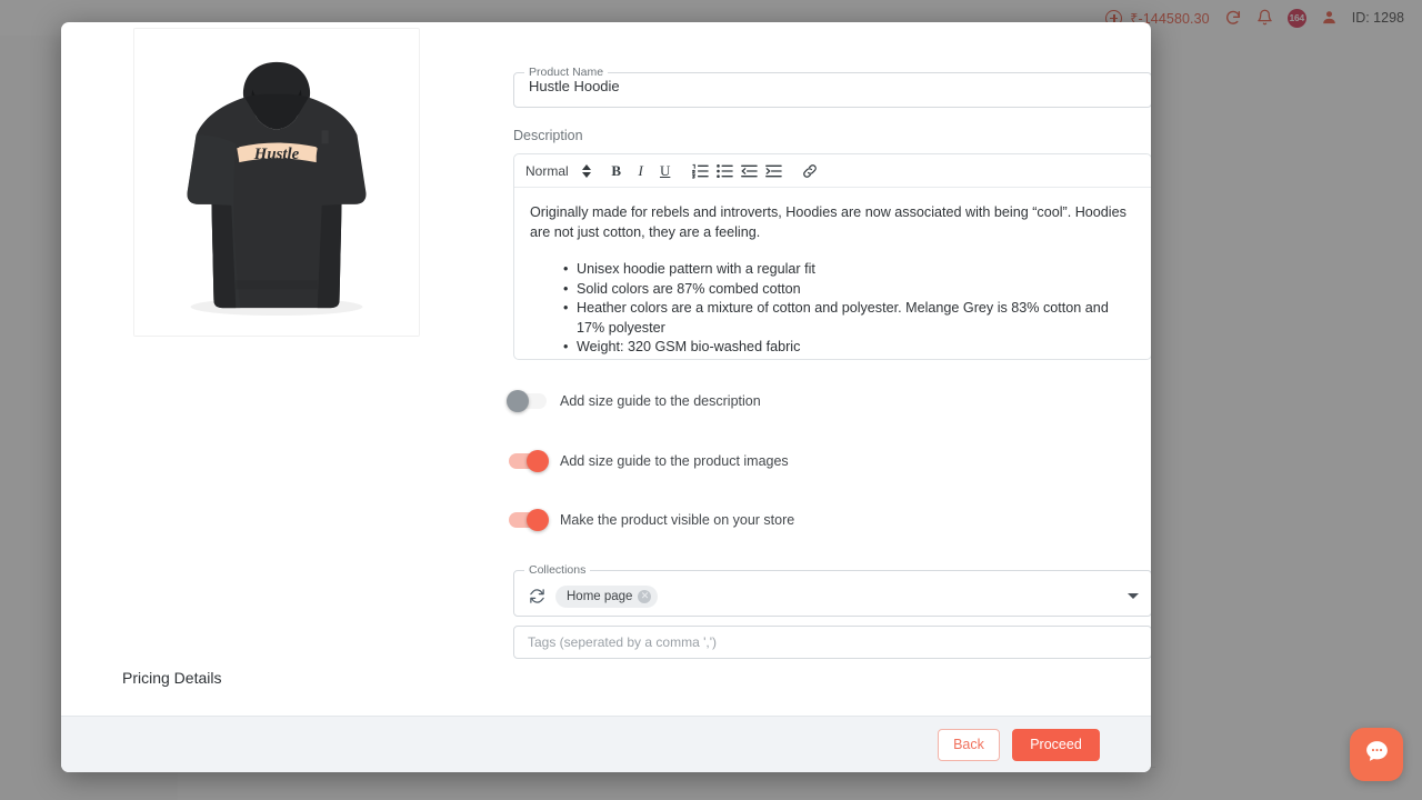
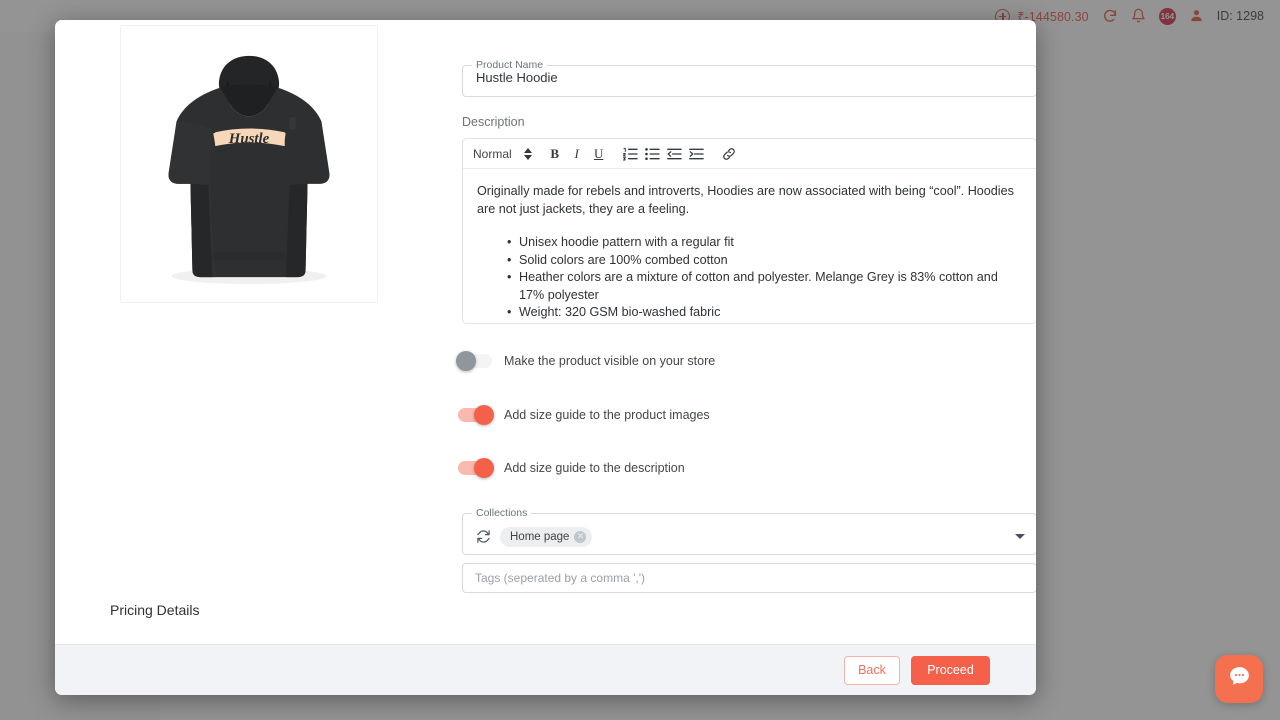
  ₹-144580.30
  164
  ID: 1298
  Hustle
  Product Name
  Hustle Hoodie
  Description
  Normal
  B
  I
  U
- Originally made for rebels and introverts, Hoodies are now associated with being “cool”. Hoodies are not just cotton, they are a feeling.
+ Originally made for rebels and introverts, Hoodies are now associated with being “cool”. Hoodies are not just jackets, they are a feeling.
  Unisex hoodie pattern with a regular fit
- Solid colors are 87% combed cotton
+ Solid colors are 100% combed cotton
  Heather colors are a mixture of cotton and polyester. Melange Grey is 83% cotton and 17% polyester
  Weight: 320 GSM bio-washed fabric
- Add size guide to the description
+ Make the product visible on your store
  Add size guide to the product images
- Make the product visible on your store
+ Add size guide to the description
  Collections
  Home page
  ✕
  Tags (seperated by a comma ',')
  Pricing Details
  Back
  Proceed
